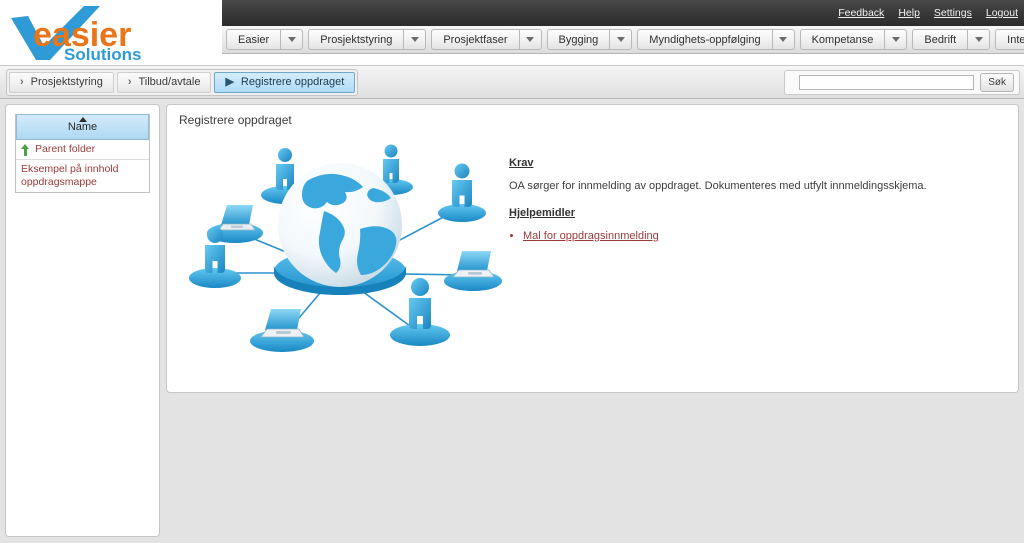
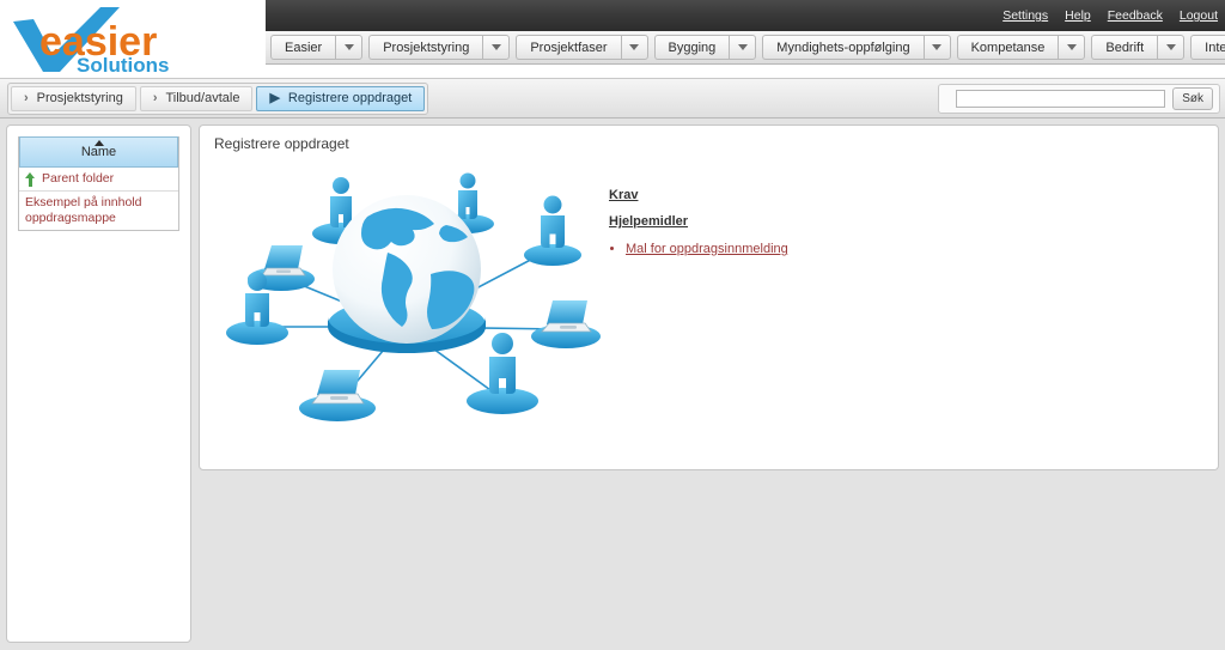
  easier
  Solutions
- Feedback
+ Settings
  Help
- Settings
+ Feedback
  Logout
  Easier
  Prosjektstyring
  Prosjektfaser
  Bygging
  Myndighets-oppfølging
  Kompetanse
  Bedrift
  ›
  Prosjektstyring
  ›
  Tilbud/avtale
  ▶
  Registrere oppdraget
  Søk
  Name
  Parent folder
  Eksempel på innhold oppdragsmappe
  Registrere oppdraget
  Krav
- OA sørger for innmelding av oppdraget. Dokumenteres med utfylt innmeldingsskjema.
  Hjelpemidler
  Mal for oppdragsinnmelding
